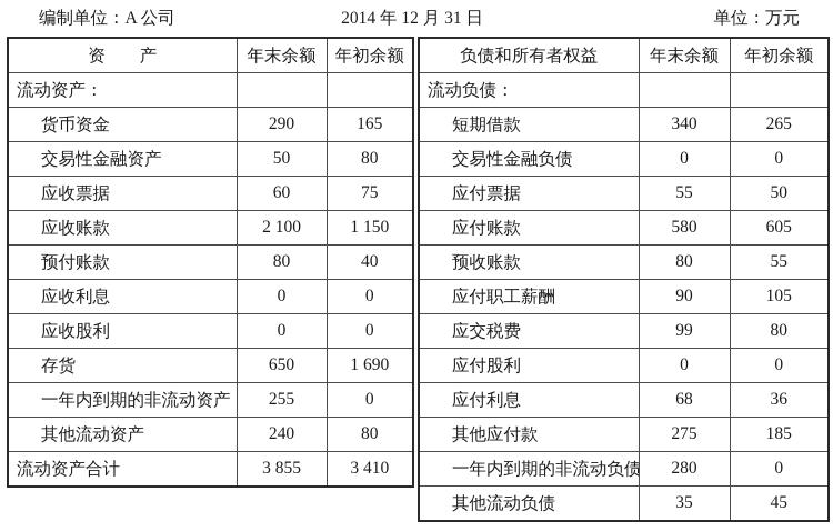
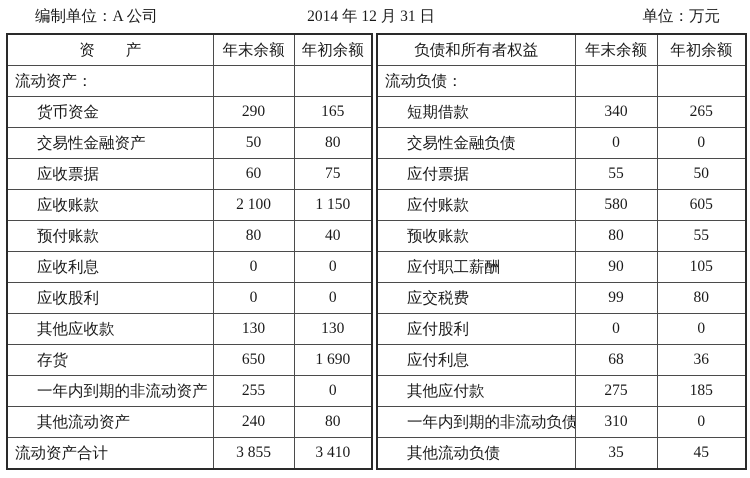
  编制单位：A 公司
  2014 年 12 月 31 日
  单位：万元
  资 产	年末余额	年初余额
  流动资产：
  货币资金	290	165
  交易性金融资产	50	80
  应收票据	60	75
  应收账款	2 100	1 150
  预付账款	80	40
  应收利息	0	0
  应收股利	0	0
+ 其他应收款	130	130
  存货	650	1 690
  一年内到期的非流动资产	255	0
  其他流动资产	240	80
  流动资产合计	3 855	3 410
  负债和所有者权益	年末余额	年初余额
  流动负债：
  短期借款	340	265
  交易性金融负债	0	0
  应付票据	55	50
  应付账款	580	605
  预收账款	80	55
  应付职工薪酬	90	105
  应交税费	99	80
  应付股利	0	0
  应付利息	68	36
  其他应付款	275	185
- 一年内到期的非流动负债	280	0
+ 一年内到期的非流动负债	310	0
  其他流动负债	35	45
